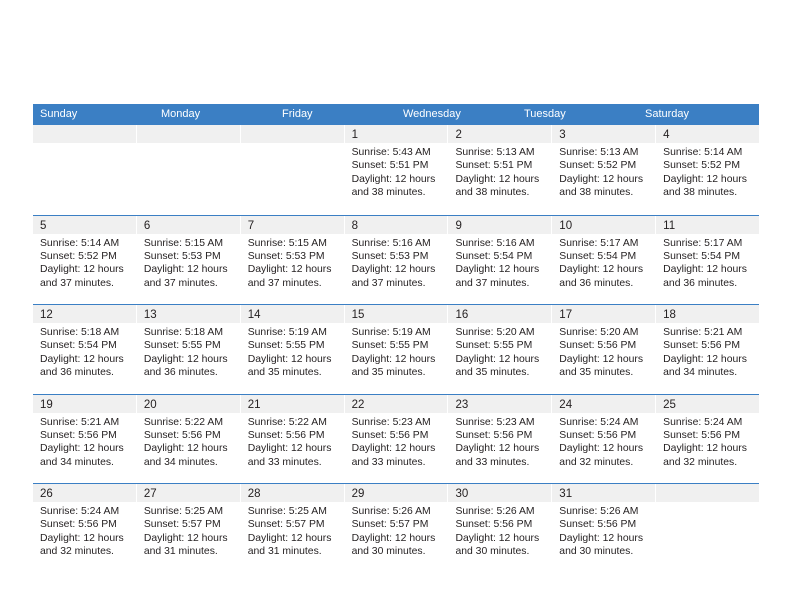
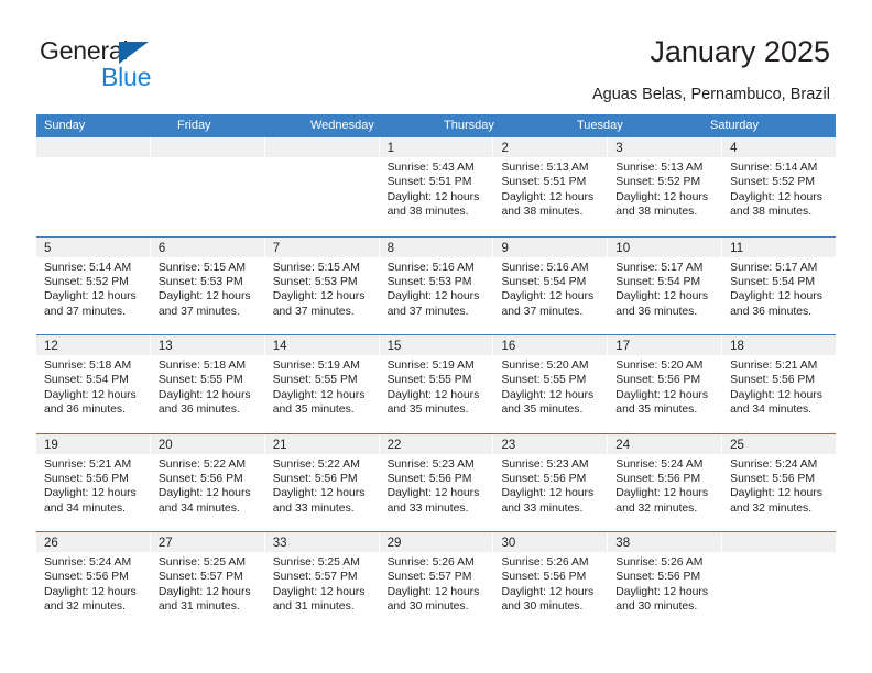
+ General
+ Blue
+ January 2025
+ Aguas Belas, Pernambuco, Brazil
  Sunday
- Monday
  Friday
  Wednesday
+ Thursday
  Tuesday
  Saturday
  1
  Sunrise: 5:43 AM
  Sunset: 5:51 PM
  Daylight: 12 hours
  and 38 minutes.
  2
  Sunrise: 5:13 AM
  Sunset: 5:51 PM
  Daylight: 12 hours
  and 38 minutes.
  3
  Sunrise: 5:13 AM
  Sunset: 5:52 PM
  Daylight: 12 hours
  and 38 minutes.
  4
  Sunrise: 5:14 AM
  Sunset: 5:52 PM
  Daylight: 12 hours
  and 38 minutes.
  5
  Sunrise: 5:14 AM
  Sunset: 5:52 PM
  Daylight: 12 hours
  and 37 minutes.
  6
  Sunrise: 5:15 AM
  Sunset: 5:53 PM
  Daylight: 12 hours
  and 37 minutes.
  7
  Sunrise: 5:15 AM
  Sunset: 5:53 PM
  Daylight: 12 hours
  and 37 minutes.
  8
  Sunrise: 5:16 AM
  Sunset: 5:53 PM
  Daylight: 12 hours
  and 37 minutes.
  9
  Sunrise: 5:16 AM
  Sunset: 5:54 PM
  Daylight: 12 hours
  and 37 minutes.
  10
  Sunrise: 5:17 AM
  Sunset: 5:54 PM
  Daylight: 12 hours
  and 36 minutes.
  11
  Sunrise: 5:17 AM
  Sunset: 5:54 PM
  Daylight: 12 hours
  and 36 minutes.
  12
  Sunrise: 5:18 AM
  Sunset: 5:54 PM
  Daylight: 12 hours
  and 36 minutes.
  13
  Sunrise: 5:18 AM
  Sunset: 5:55 PM
  Daylight: 12 hours
  and 36 minutes.
  14
  Sunrise: 5:19 AM
  Sunset: 5:55 PM
  Daylight: 12 hours
  and 35 minutes.
  15
  Sunrise: 5:19 AM
  Sunset: 5:55 PM
  Daylight: 12 hours
  and 35 minutes.
  16
  Sunrise: 5:20 AM
  Sunset: 5:55 PM
  Daylight: 12 hours
  and 35 minutes.
  17
  Sunrise: 5:20 AM
  Sunset: 5:56 PM
  Daylight: 12 hours
  and 35 minutes.
  18
  Sunrise: 5:21 AM
  Sunset: 5:56 PM
  Daylight: 12 hours
  and 34 minutes.
  19
  Sunrise: 5:21 AM
  Sunset: 5:56 PM
  Daylight: 12 hours
  and 34 minutes.
  20
  Sunrise: 5:22 AM
  Sunset: 5:56 PM
  Daylight: 12 hours
  and 34 minutes.
  21
  Sunrise: 5:22 AM
  Sunset: 5:56 PM
  Daylight: 12 hours
  and 33 minutes.
  22
  Sunrise: 5:23 AM
  Sunset: 5:56 PM
  Daylight: 12 hours
  and 33 minutes.
  23
  Sunrise: 5:23 AM
  Sunset: 5:56 PM
  Daylight: 12 hours
  and 33 minutes.
  24
  Sunrise: 5:24 AM
  Sunset: 5:56 PM
  Daylight: 12 hours
  and 32 minutes.
  25
  Sunrise: 5:24 AM
  Sunset: 5:56 PM
  Daylight: 12 hours
  and 32 minutes.
  26
  Sunrise: 5:24 AM
  Sunset: 5:56 PM
  Daylight: 12 hours
  and 32 minutes.
  27
  Sunrise: 5:25 AM
  Sunset: 5:57 PM
  Daylight: 12 hours
  and 31 minutes.
- 28
+ 33
  Sunrise: 5:25 AM
  Sunset: 5:57 PM
  Daylight: 12 hours
  and 31 minutes.
  29
  Sunrise: 5:26 AM
  Sunset: 5:57 PM
  Daylight: 12 hours
  and 30 minutes.
  30
  Sunrise: 5:26 AM
  Sunset: 5:56 PM
  Daylight: 12 hours
  and 30 minutes.
- 31
+ 38
  Sunrise: 5:26 AM
  Sunset: 5:56 PM
  Daylight: 12 hours
  and 30 minutes.
